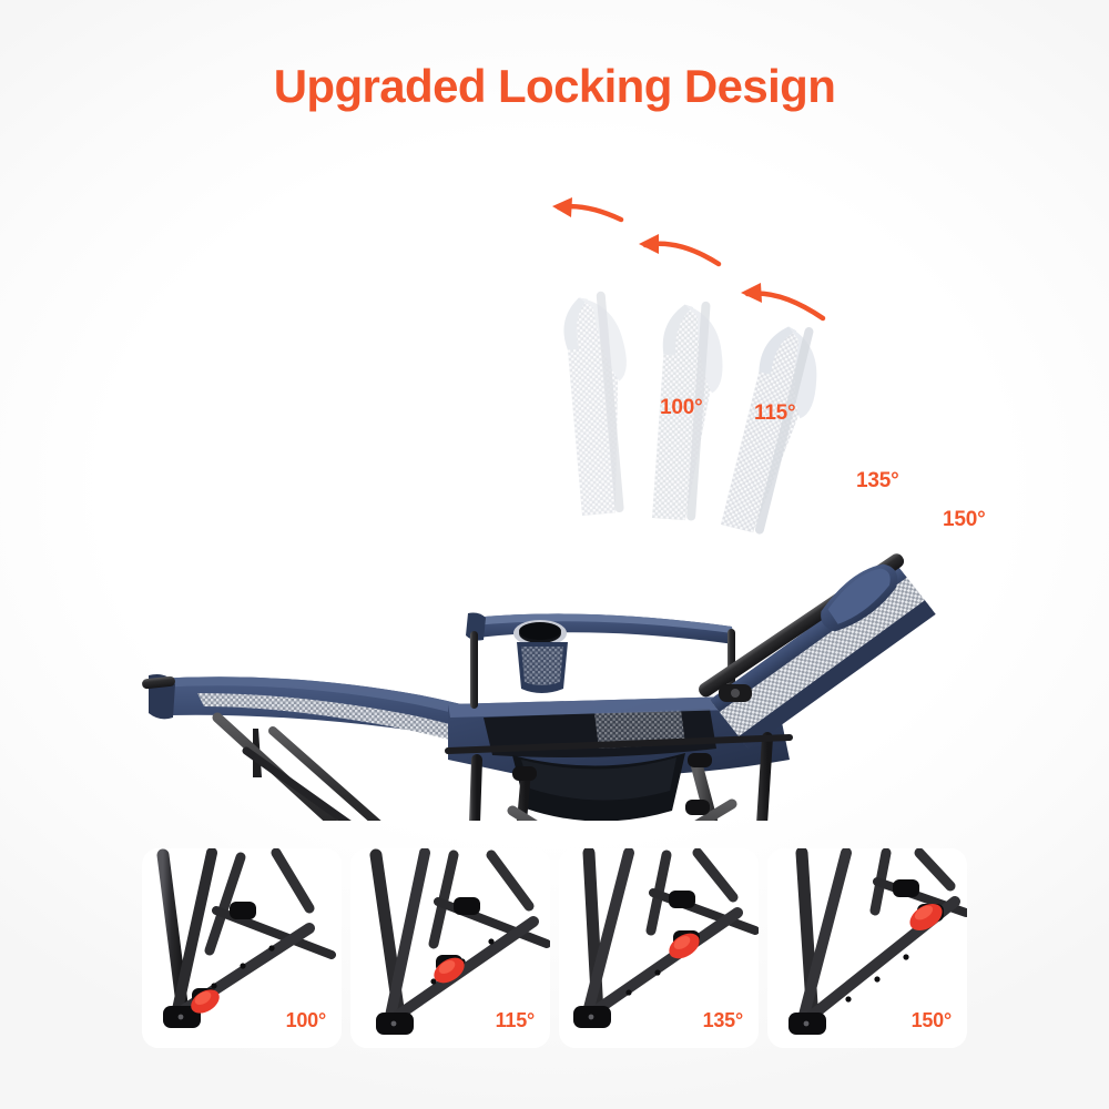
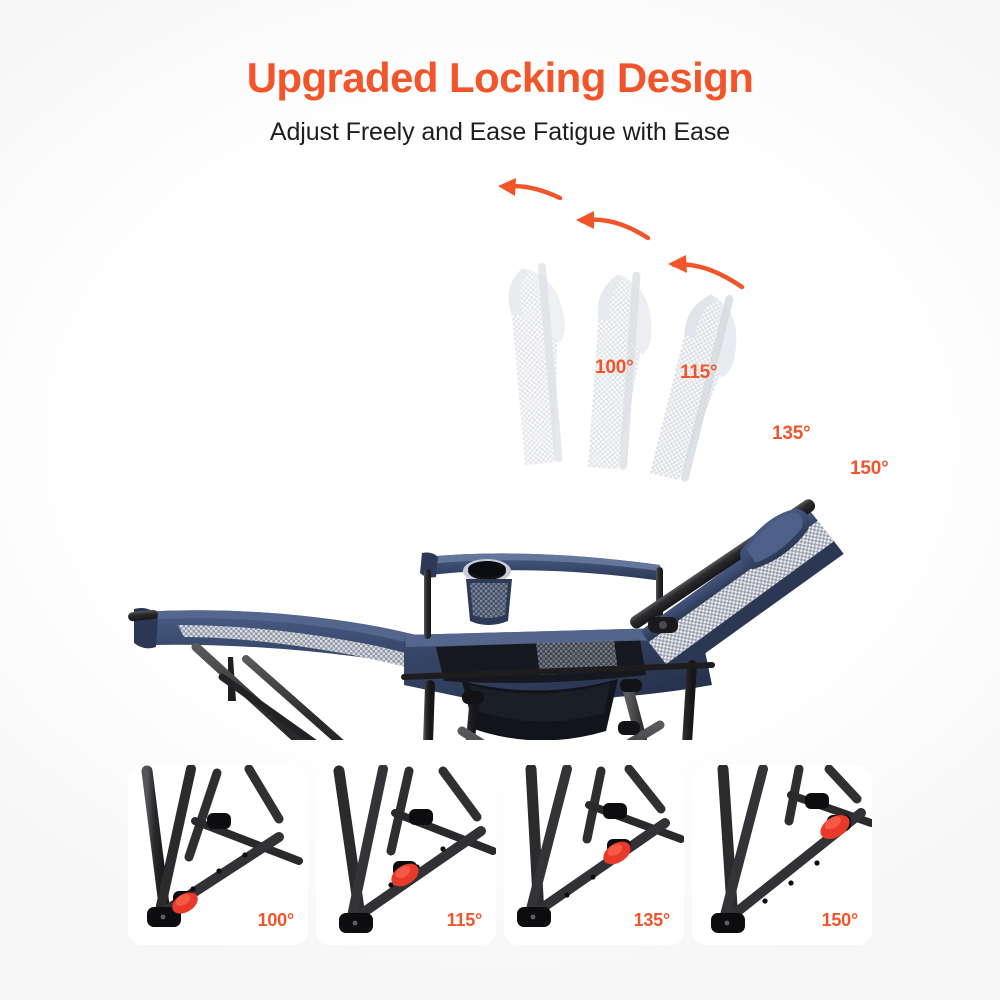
  Upgraded Locking Design
+ Adjust Freely and Ease Fatigue with Ease
  100°
  115°
  135°
  150°
  100°
  115°
  135°
  150°
